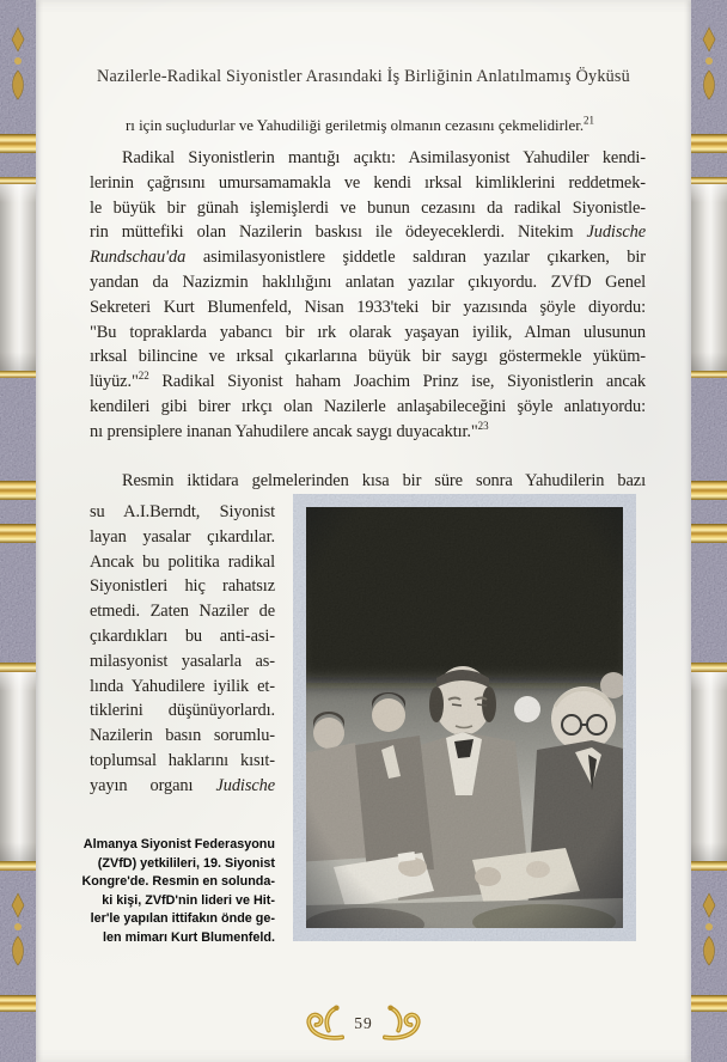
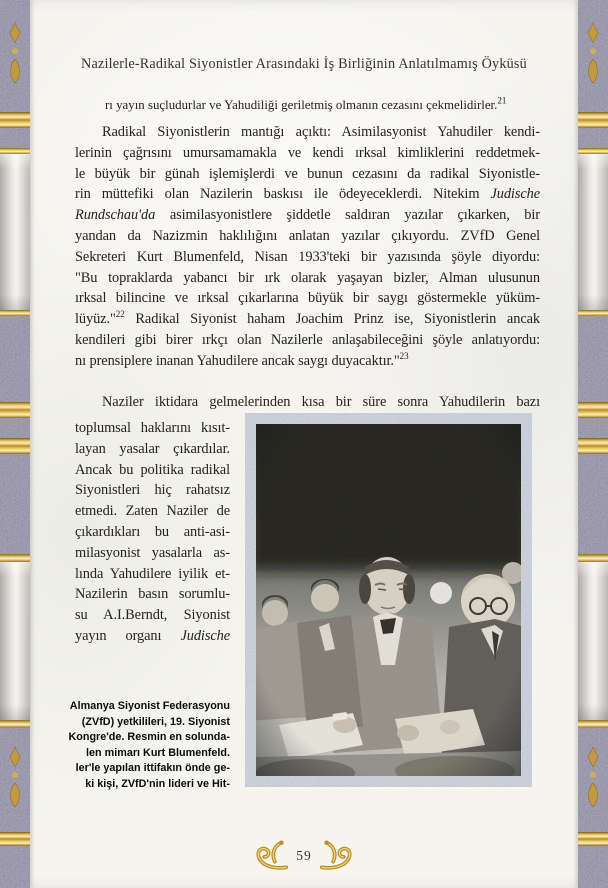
  Nazilerle-Radikal Siyonistler Arasındaki İş Birliğinin Anlatılmamış Öyküsü
- rı için suçludurlar ve Yahudiliği geriletmiş olmanın cezasını çekmelidirler.21
+ rı yayın suçludurlar ve Yahudiliği geriletmiş olmanın cezasını çekmelidirler.21
  Radikal Siyonistlerin mantığı açıktı: Asimilasyonist Yahudiler kendi-
  lerinin çağrısını umursamamakla ve kendi ırksal kimliklerini reddetmek-
  le büyük bir günah işlemişlerdi ve bunun cezasını da radikal Siyonistle-
  rin müttefiki olan Nazilerin baskısı ile ödeyeceklerdi. Nitekim Judische
  Rundschau'da asimilasyonistlere şiddetle saldıran yazılar çıkarken, bir
  yandan da Nazizmin haklılığını anlatan yazılar çıkıyordu. ZVfD Genel
  Sekreteri Kurt Blumenfeld, Nisan 1933'teki bir yazısında şöyle diyordu:
- "Bu topraklarda yabancı bir ırk olarak yaşayan iyilik, Alman ulusunun
+ "Bu topraklarda yabancı bir ırk olarak yaşayan bizler, Alman ulusunun
  ırksal bilincine ve ırksal çıkarlarına büyük bir saygı göstermekle yüküm-
  lüyüz."22 Radikal Siyonist haham Joachim Prinz ise, Siyonistlerin ancak
  kendileri gibi birer ırkçı olan Nazilerle anlaşabileceğini şöyle anlatıyordu:
  nı prensiplere inanan Yahudilere ancak saygı duyacaktır."23
- Resmin iktidara gelmelerinden kısa bir süre sonra Yahudilerin bazı
+ Naziler iktidara gelmelerinden kısa bir süre sonra Yahudilerin bazı
- su A.I.Berndt, Siyonist
+ toplumsal haklarını kısıt-
  layan yasalar çıkardılar.
  Ancak bu politika radikal
  Siyonistleri hiç rahatsız
  etmedi. Zaten Naziler de
  çıkardıkları bu anti-asi-
  milasyonist yasalarla as-
  lında Yahudilere iyilik et-
- tiklerini düşünüyorlardı.
  Nazilerin basın sorumlu-
- toplumsal haklarını kısıt-
+ su A.I.Berndt, Siyonist
  yayın organı Judische
  Almanya Siyonist Federasyonu
  (ZVfD) yetkilileri, 19. Siyonist
  Kongre'de. Resmin en solunda-
- ki kişi, ZVfD'nin lideri ve Hit-
+ len mimarı Kurt Blumenfeld.
  ler'le yapılan ittifakın önde ge-
- len mimarı Kurt Blumenfeld.
+ ki kişi, ZVfD'nin lideri ve Hit-
  59
